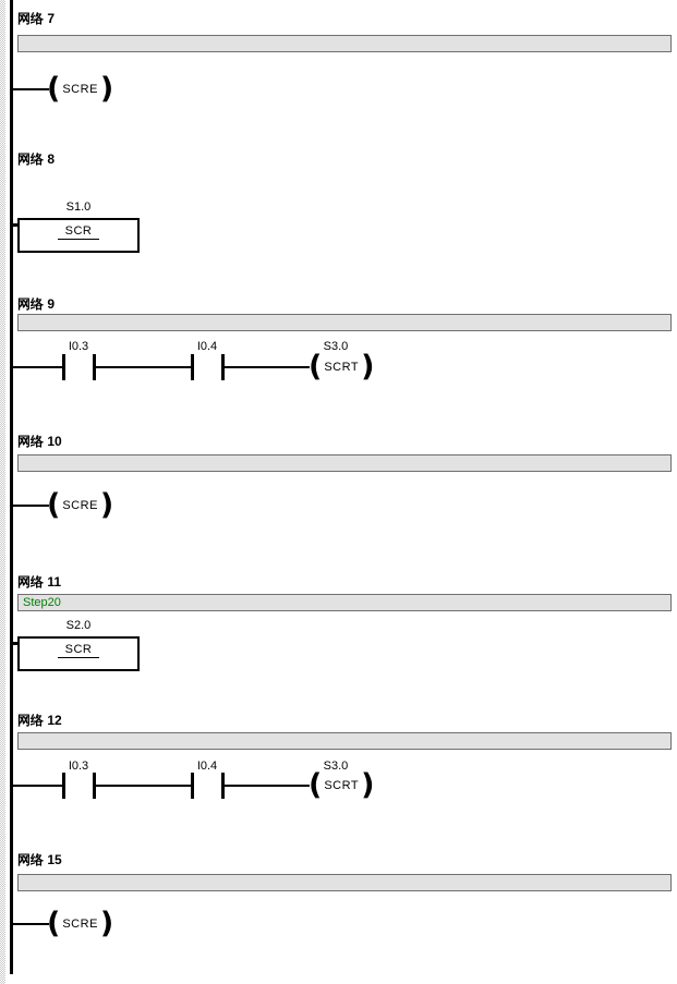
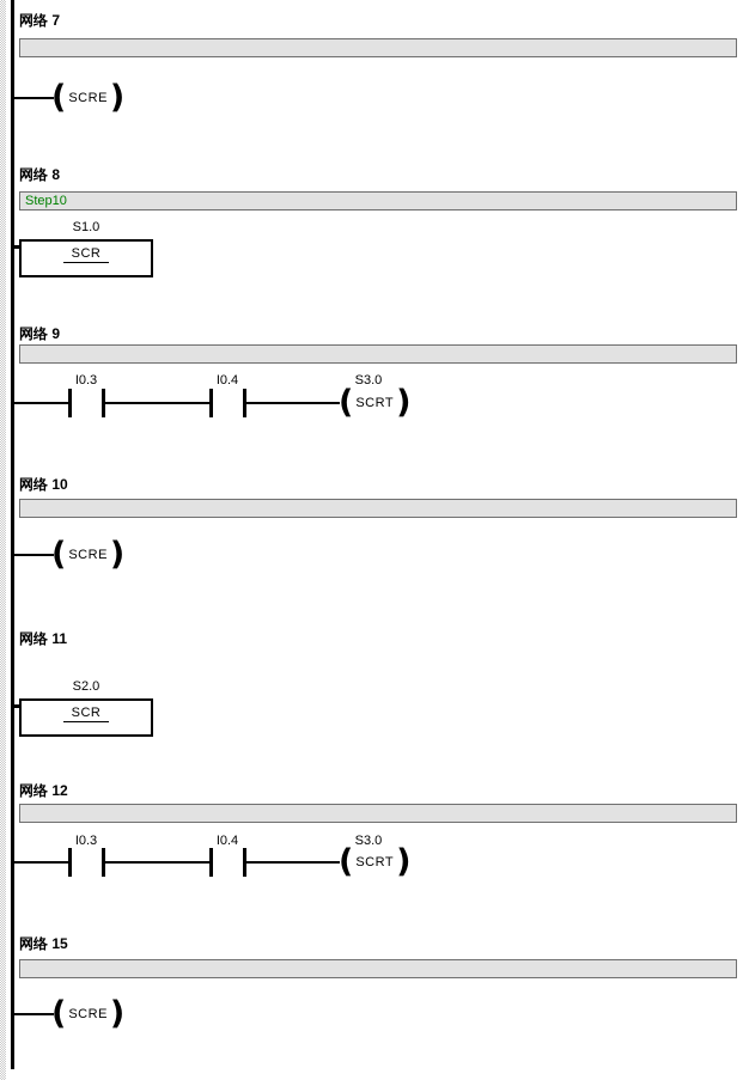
  网络 7
  (
  SCRE
  )
  网络 8
+ Step10
  S1.0
  SCR
  网络 9
  I0.3
  I0.4
  S3.0
  (
  SCRT
  )
  网络 10
  (
  SCRE
  )
  网络 11
- Step20
  S2.0
  SCR
  网络 12
  I0.3
  I0.4
  S3.0
  (
  SCRT
  )
  网络 15
  (
  SCRE
  )
